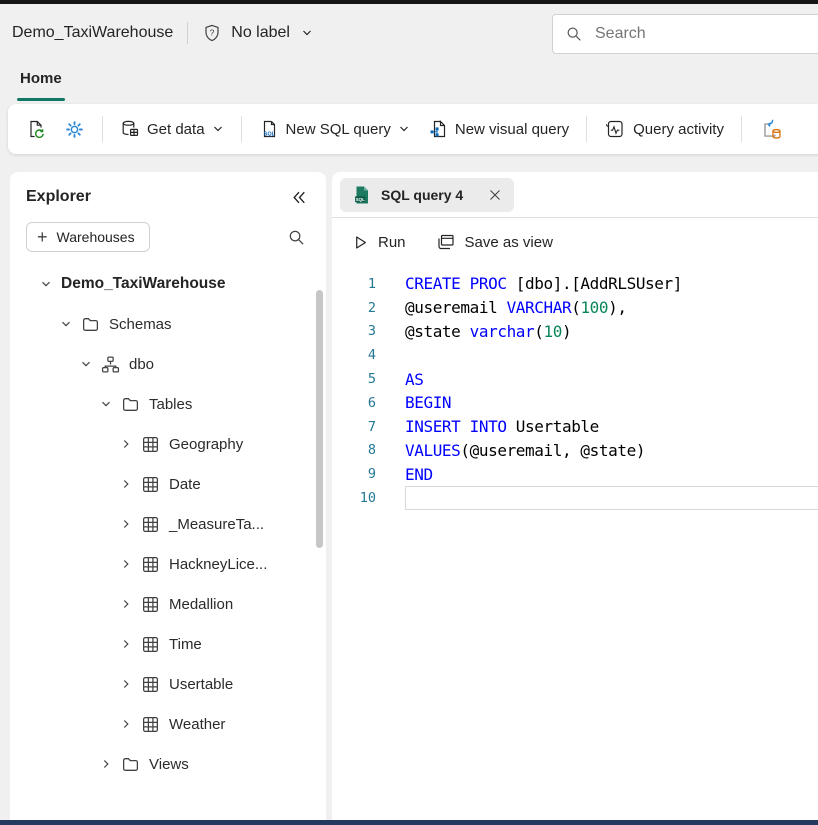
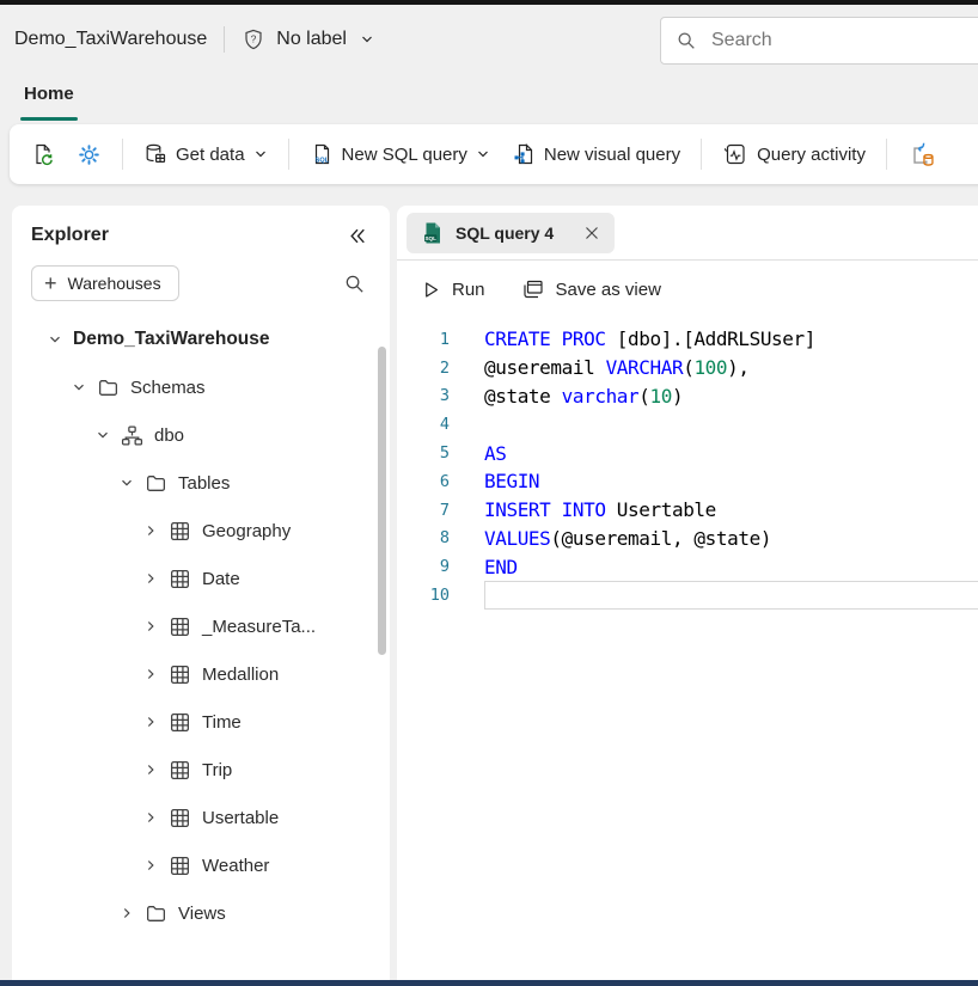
  Demo_TaxiWarehouse
  ?
  No label
  Search
  Home
  Get data
  New SQL query
  New visual query
  Query activity
  Explorer
  +
  Warehouses
  Demo_TaxiWarehouse
  Schemas
  dbo
  Tables
  Geography
  Date
  _MeasureTa...
- HackneyLice...
  Medallion
  Time
+ Trip
  Usertable
  Weather
  Views
  SQL query 4
  Run
  Save as view
  1
  CREATE PROC [dbo].[AddRLSUser]
  2
  @useremail VARCHAR(100),
  3
  @state varchar(10)
  4
  5
  AS
  6
  BEGIN
  7
  INSERT INTO Usertable
  8
  VALUES(@useremail, @state)
  9
  END
  10
